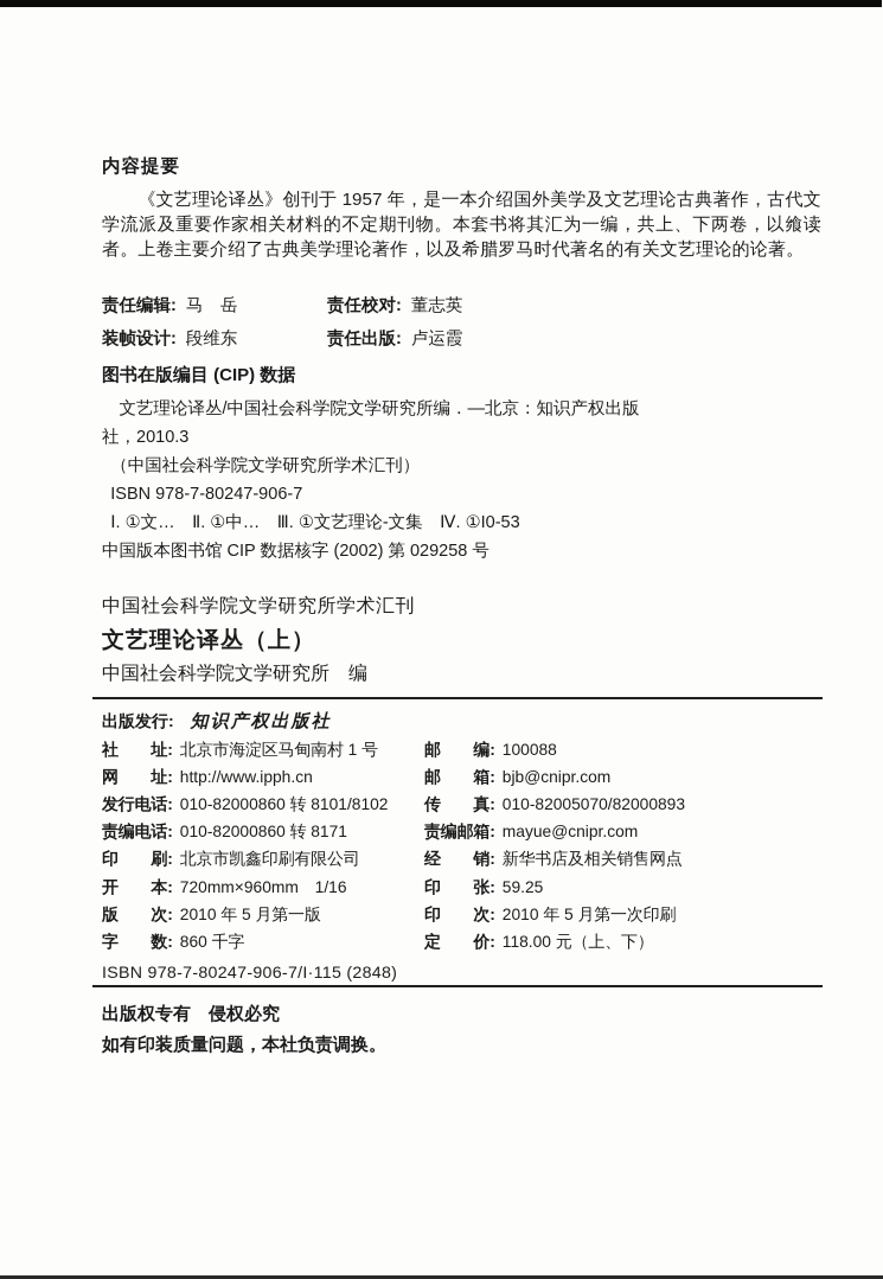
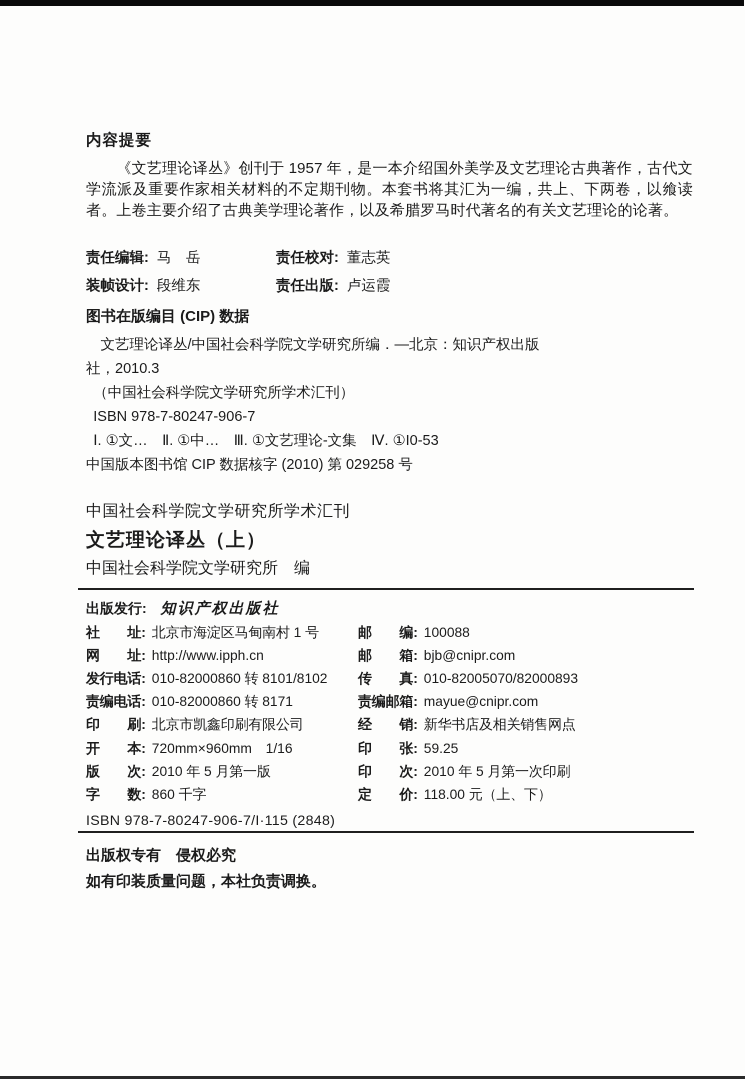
  内容提要
  《文艺理论译丛》创刊于 1957 年，是一本介绍国外美学及文艺理论古典著作，古代文学流派及重要作家相关材料的不定期刊物。本套书将其汇为一编，共上、下两卷，以飨读者。上卷主要介绍了古典美学理论著作，以及希腊罗马时代著名的有关文艺理论的论著。
  责任编辑: 马 岳
  责任校对: 董志英
  装帧设计: 段维东
  责任出版: 卢运霞
  图书在版编目 (CIP) 数据
  文艺理论译丛/中国社会科学院文学研究所编．—北京：知识产权出版
  社，2010.3
  （中国社会科学院文学研究所学术汇刊）
  ISBN 978-7-80247-906-7
  Ⅰ. ①文… Ⅱ. ①中… Ⅲ. ①文艺理论-文集 Ⅳ. ①I0-53
- 中国版本图书馆 CIP 数据核字 (2002) 第 029258 号
+ 中国版本图书馆 CIP 数据核字 (2010) 第 029258 号
  中国社会科学院文学研究所学术汇刊
  文艺理论译丛（上）
  中国社会科学院文学研究所 编
  出版发行: 知识产权出版社
  社 址:
  北京市海淀区马甸南村 1 号
  邮 编:
  100088
  网 址:
  http://www.ipph.cn
  邮 箱:
  bjb@cnipr.com
  发行电话:
  010-82000860 转 8101/8102
  传 真:
  010-82005070/82000893
  责编电话:
  010-82000860 转 8171
  责编邮箱:
  mayue@cnipr.com
  印 刷:
  北京市凯鑫印刷有限公司
  经 销:
  新华书店及相关销售网点
  开 本:
  720mm×960mm 1/16
  印 张:
  59.25
  版 次:
  2010 年 5 月第一版
  印 次:
  2010 年 5 月第一次印刷
  字 数:
  860 千字
  定 价:
  118.00 元（上、下）
  ISBN 978-7-80247-906-7/I·115 (2848)
  出版权专有 侵权必究
  如有印装质量问题，本社负责调换。
